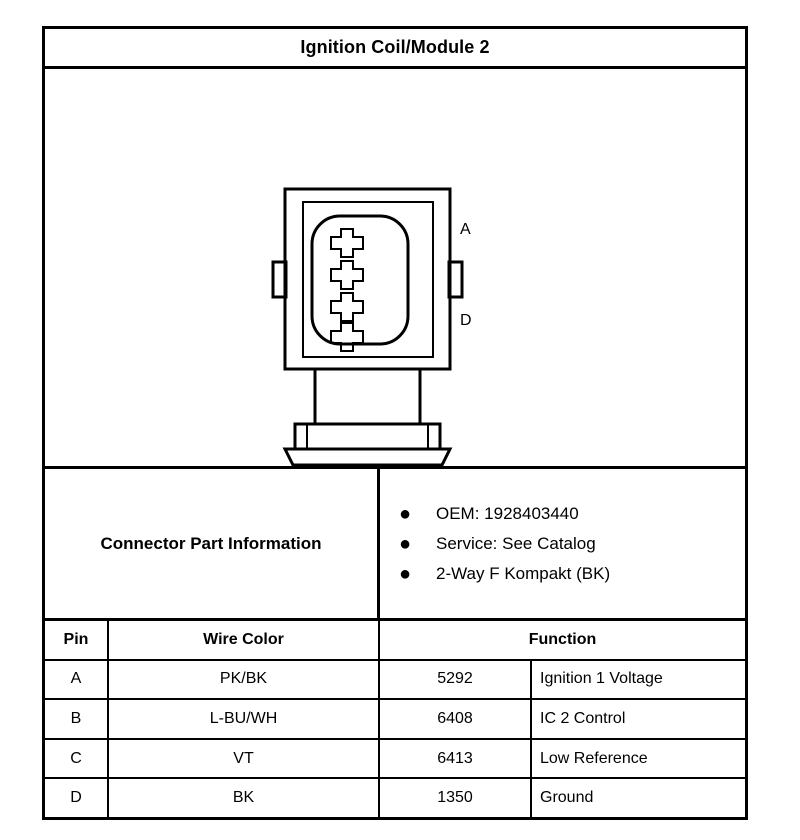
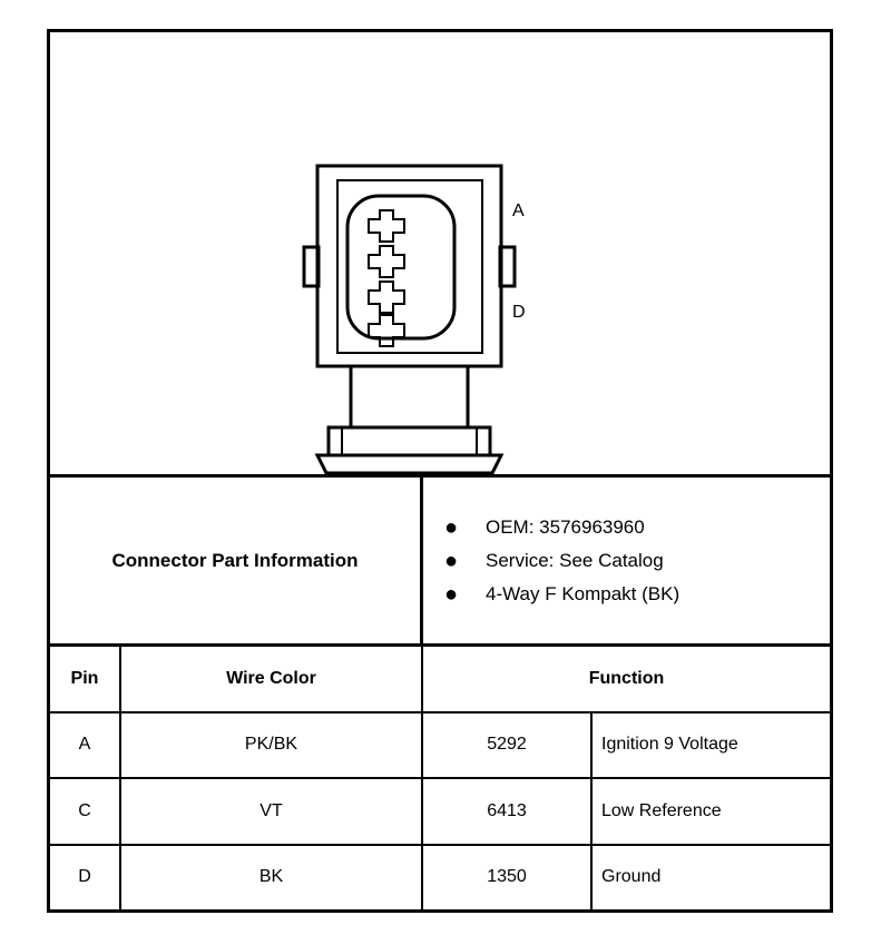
- Ignition Coil/Module 2
  A
  D
  Connector Part Information
  ●
- OEM: 1928403440
+ OEM: 3576963960
  ●
  Service: See Catalog
  ●
- 2-Way F Kompakt (BK)
+ 4-Way F Kompakt (BK)
  Pin
  Wire Color
  Function
  A
  PK/BK
  5292
- Ignition 1 Voltage
+ Ignition 9 Voltage
- B
- L-BU/WH
- 6408
- IC 2 Control
  C
  VT
  6413
  Low Reference
  D
  BK
  1350
  Ground
